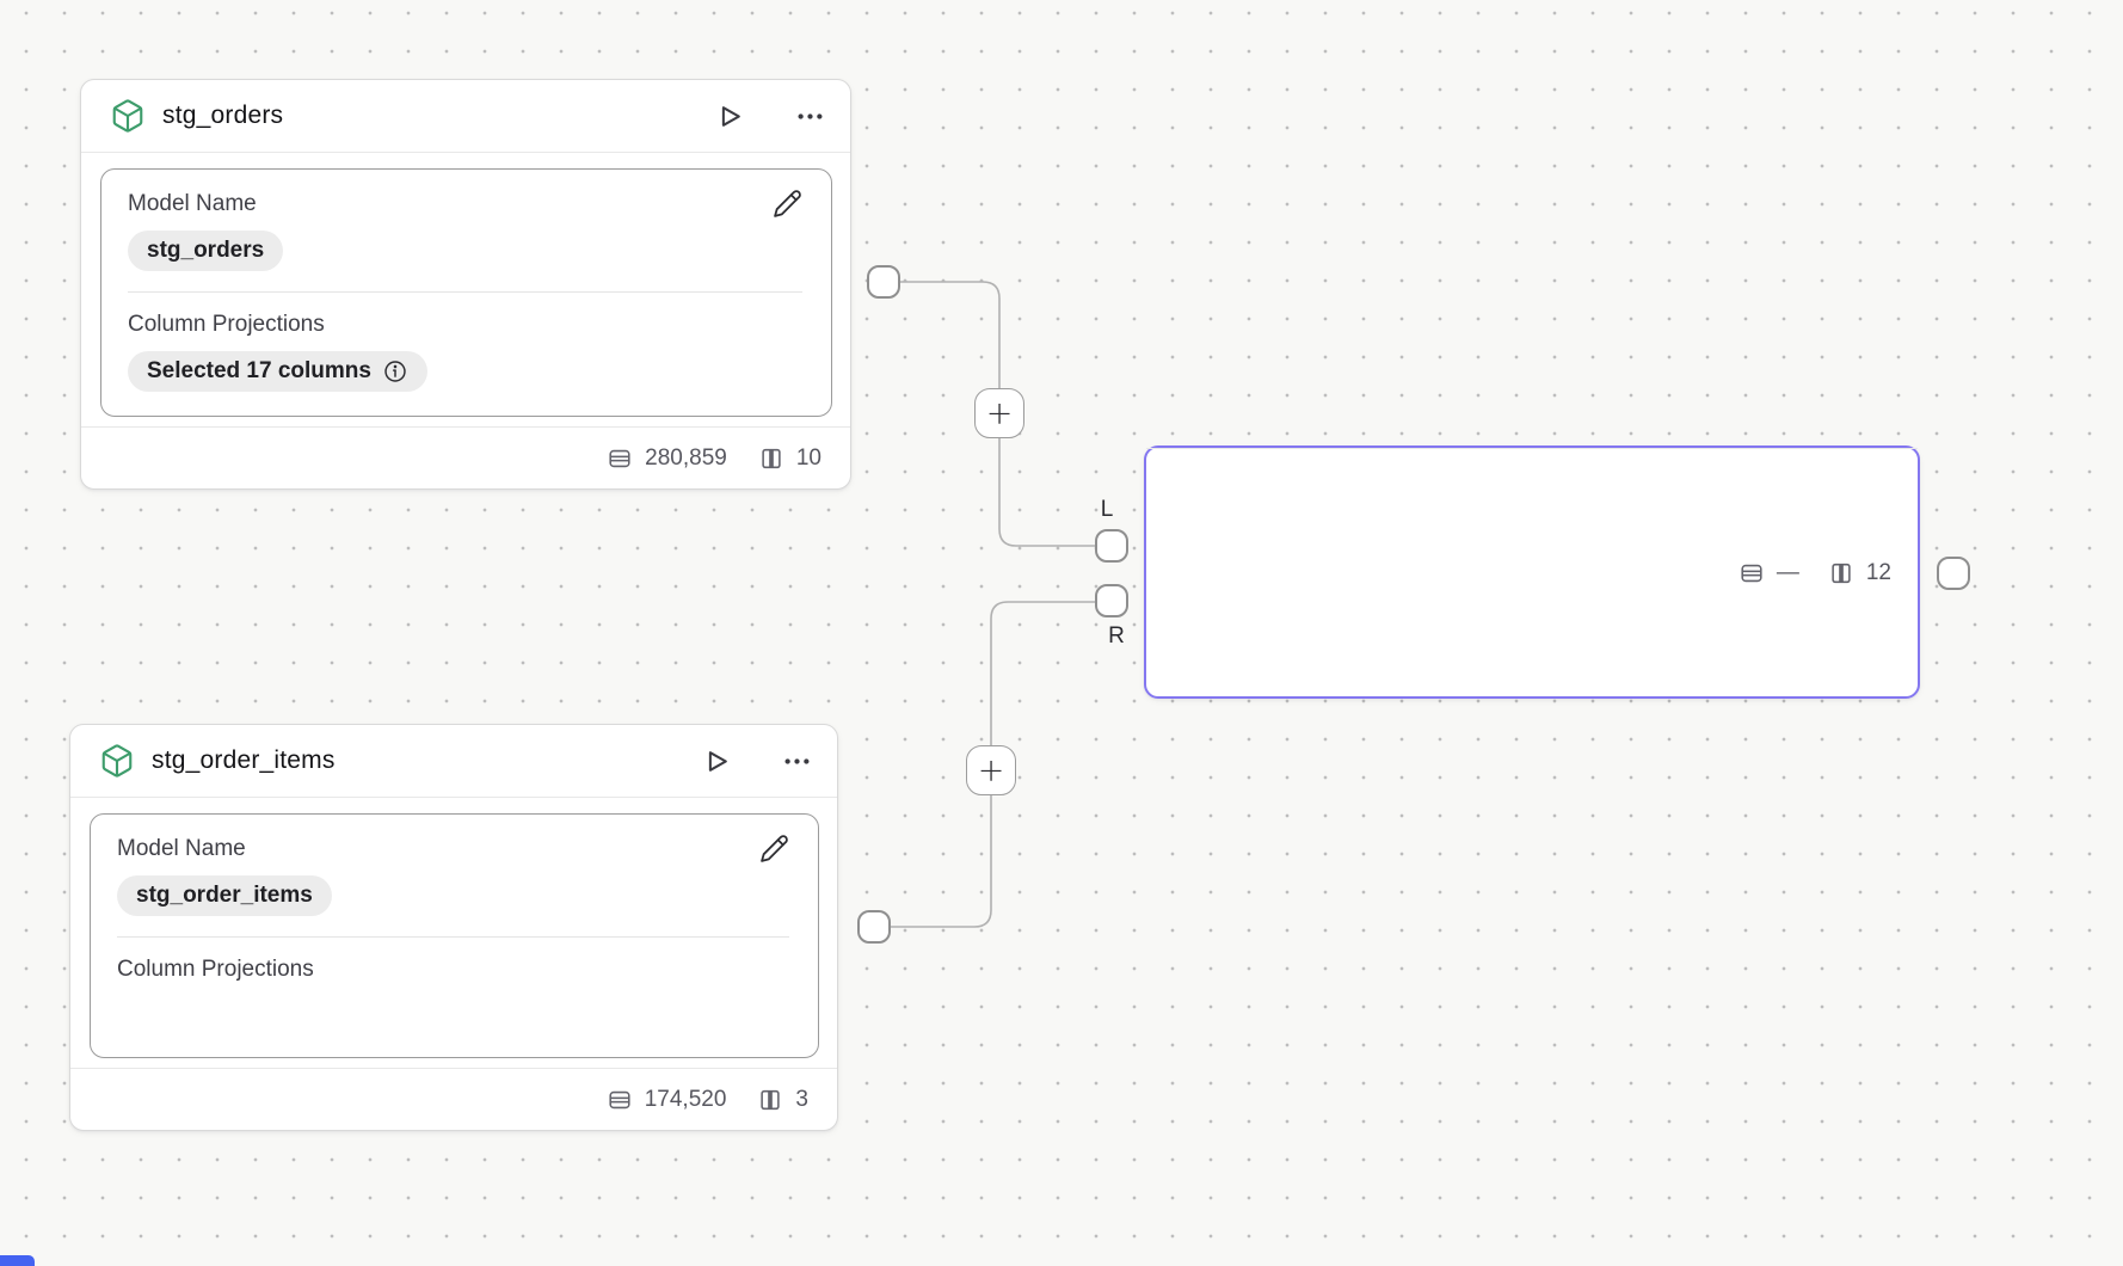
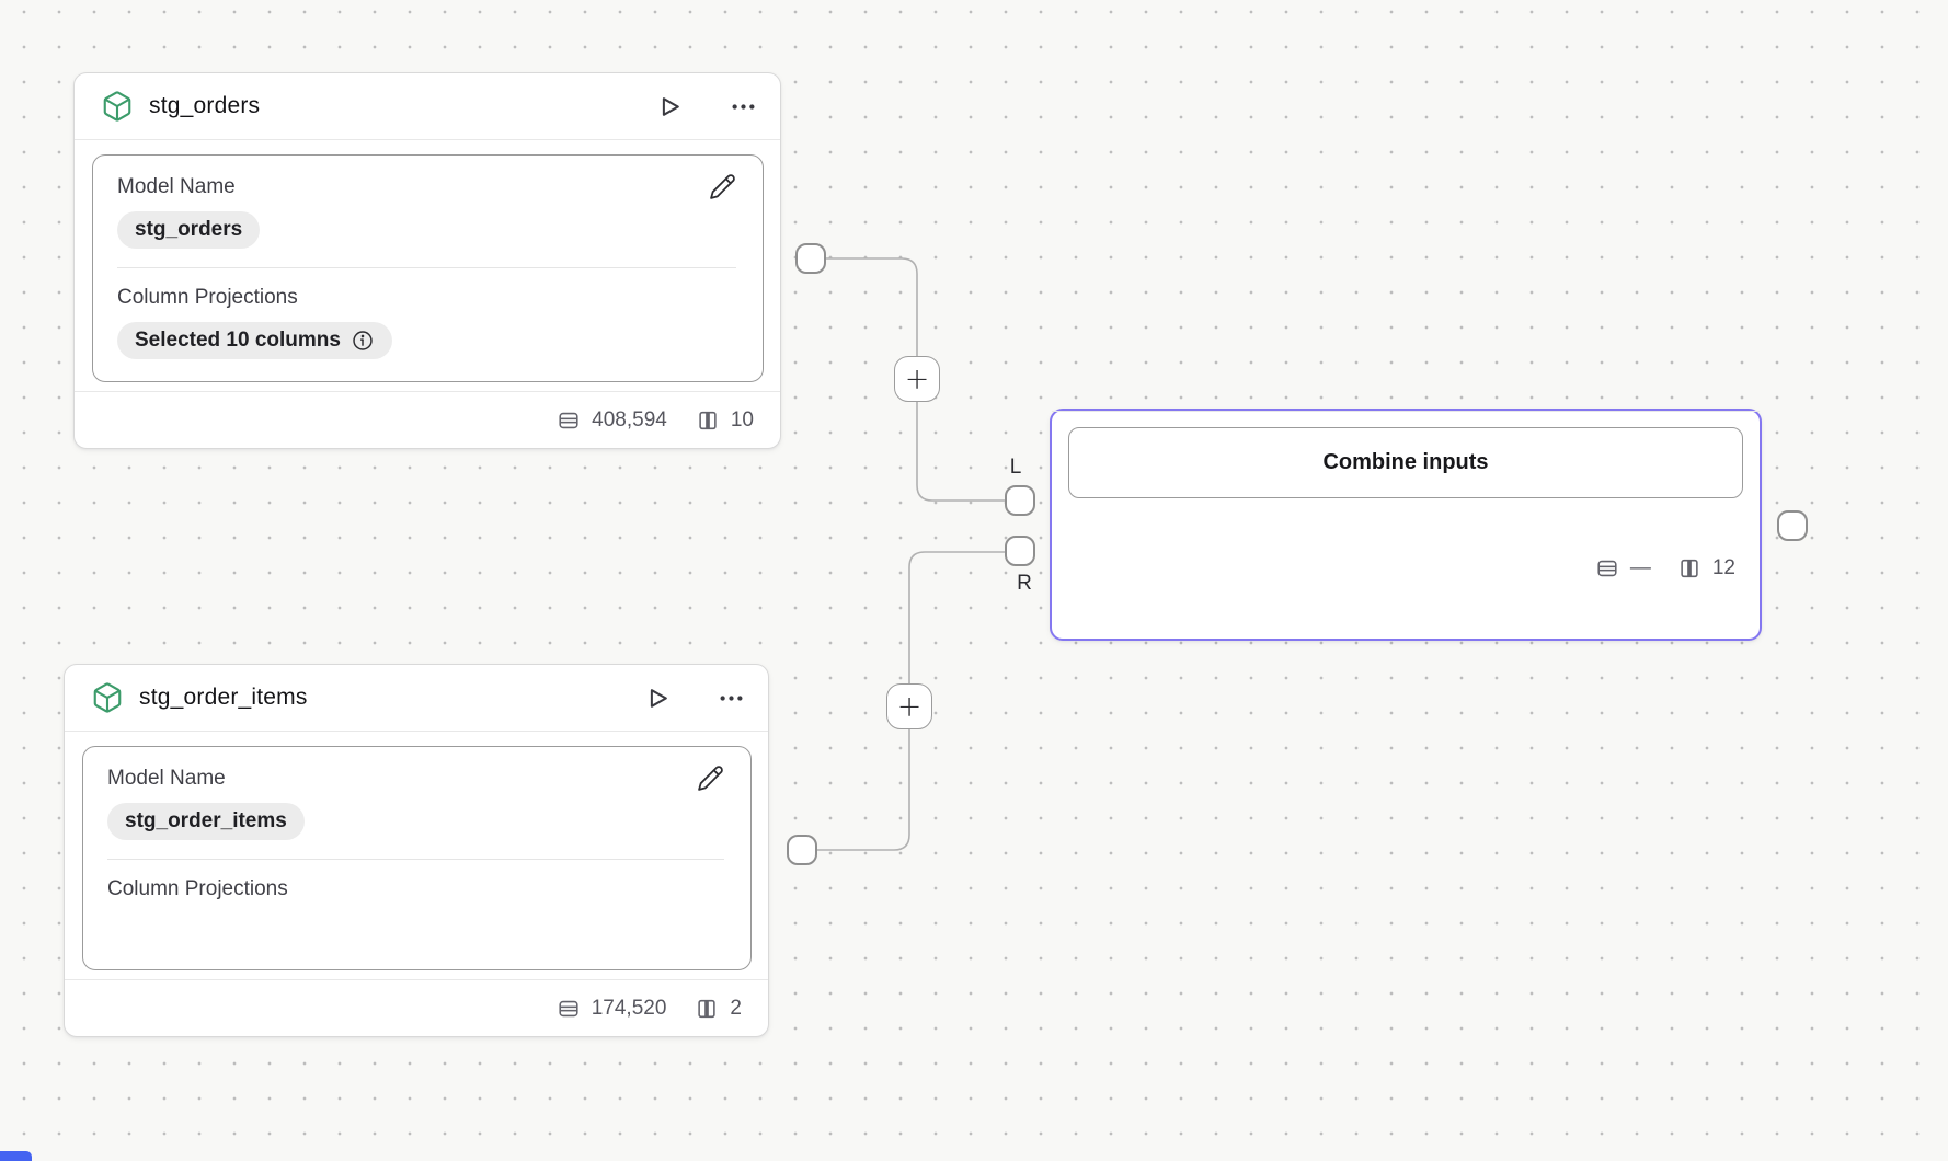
  stg_orders
  Model Name
  stg_orders
  Column Projections
- Selected 17 columns
+ Selected 10 columns
- 280,859
+ 408,594
  10
  stg_order_items
  Model Name
  stg_order_items
  Column Projections
  174,520
- 3
+ 2
+ Combine inputs
  —
  12
  L
  R
  +
  +
